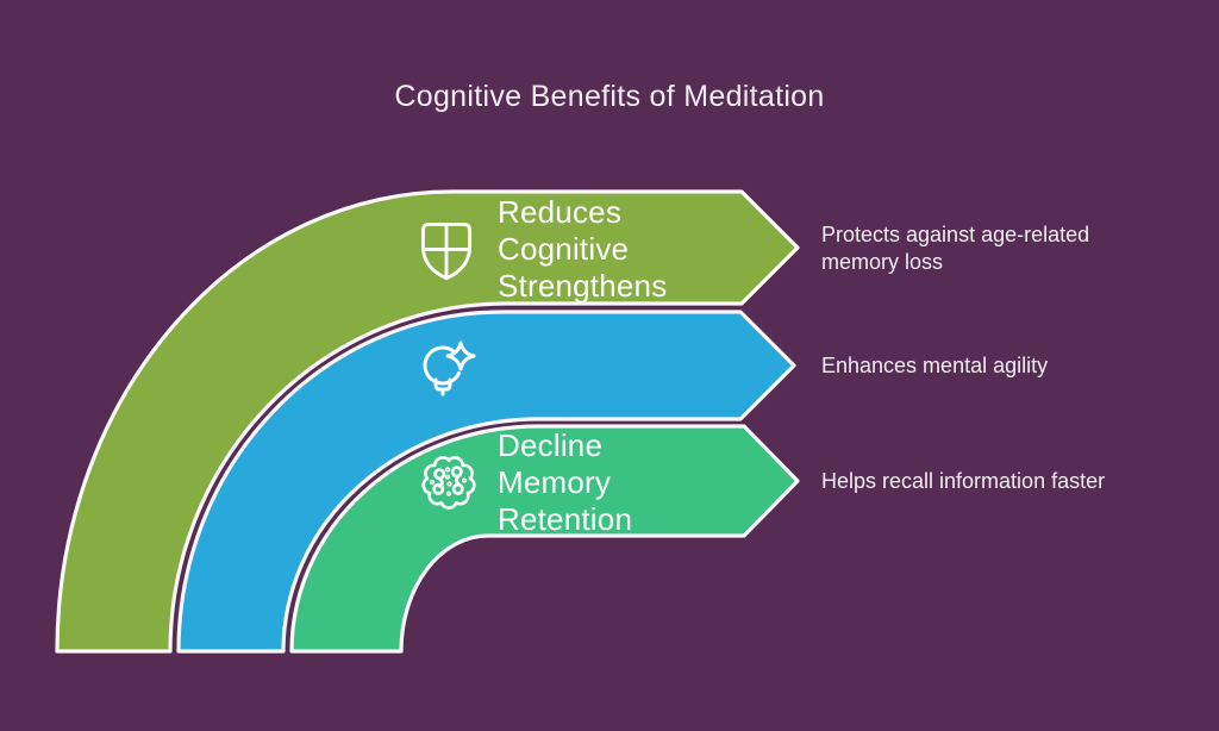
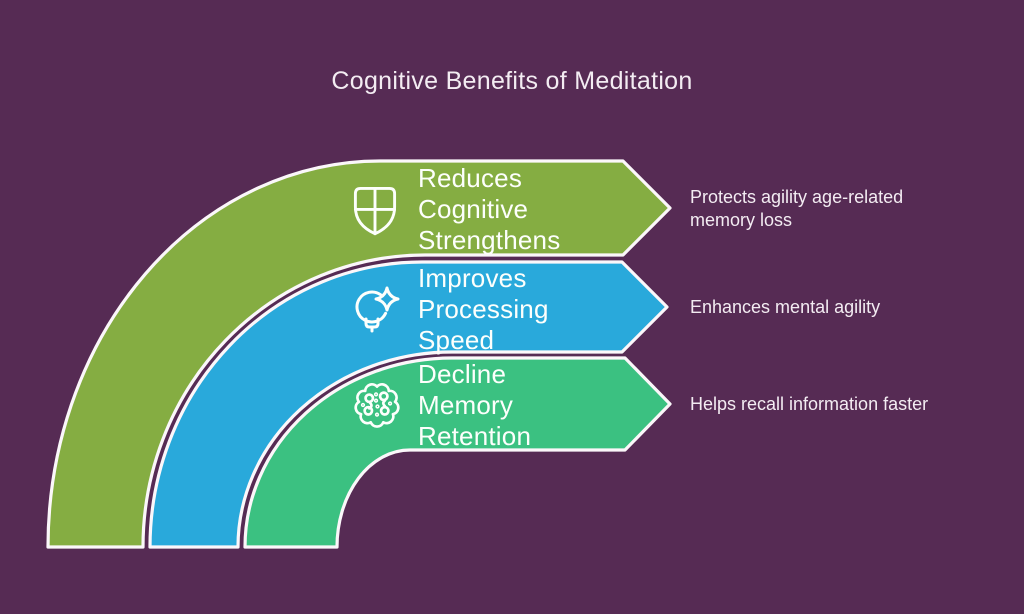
  Cognitive Benefits of Meditation
  Reduces
  Cognitive
  Strengthens
+ Improves
+ Processing
+ Speed
  Decline
  Memory
  Retention
- Protects against age-related memory loss
+ Protects agility age-related memory loss
  Enhances mental agility
  Helps recall information faster
